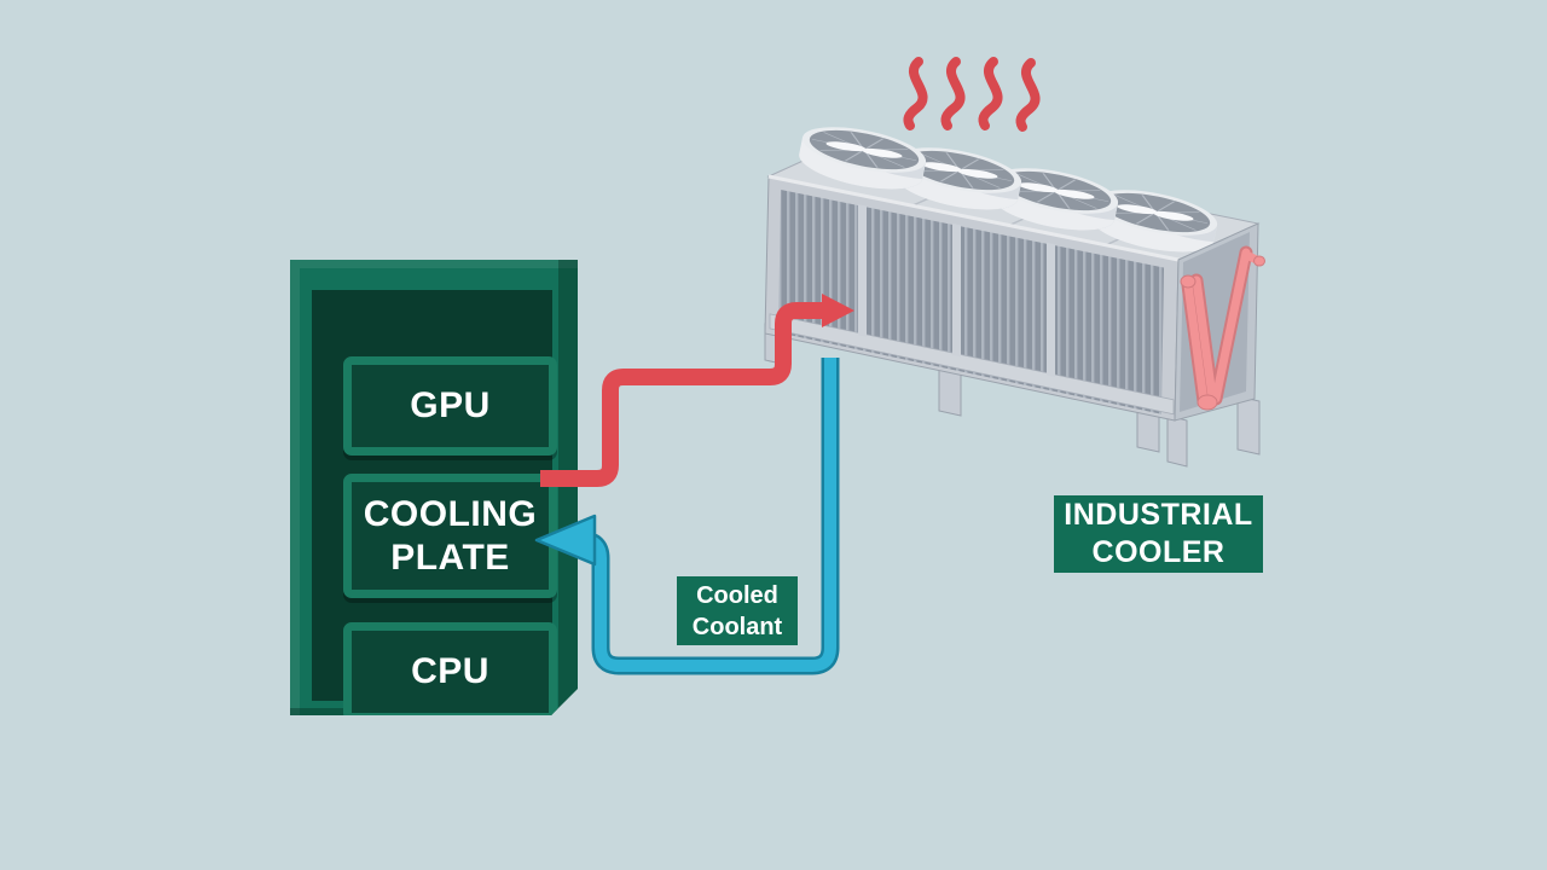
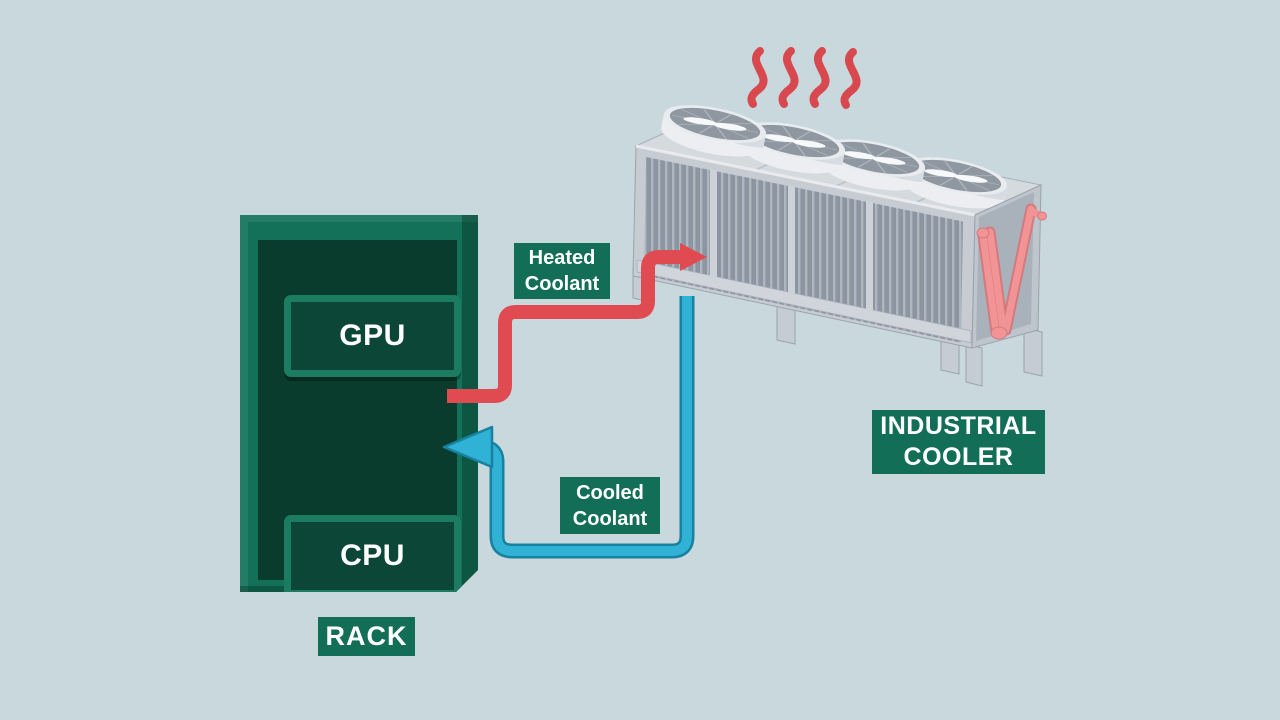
  GPU
- COOLING PLATE
  CPU
+ Heated Coolant
  Cooled Coolant
  INDUSTRIAL COOLER
+ RACK
